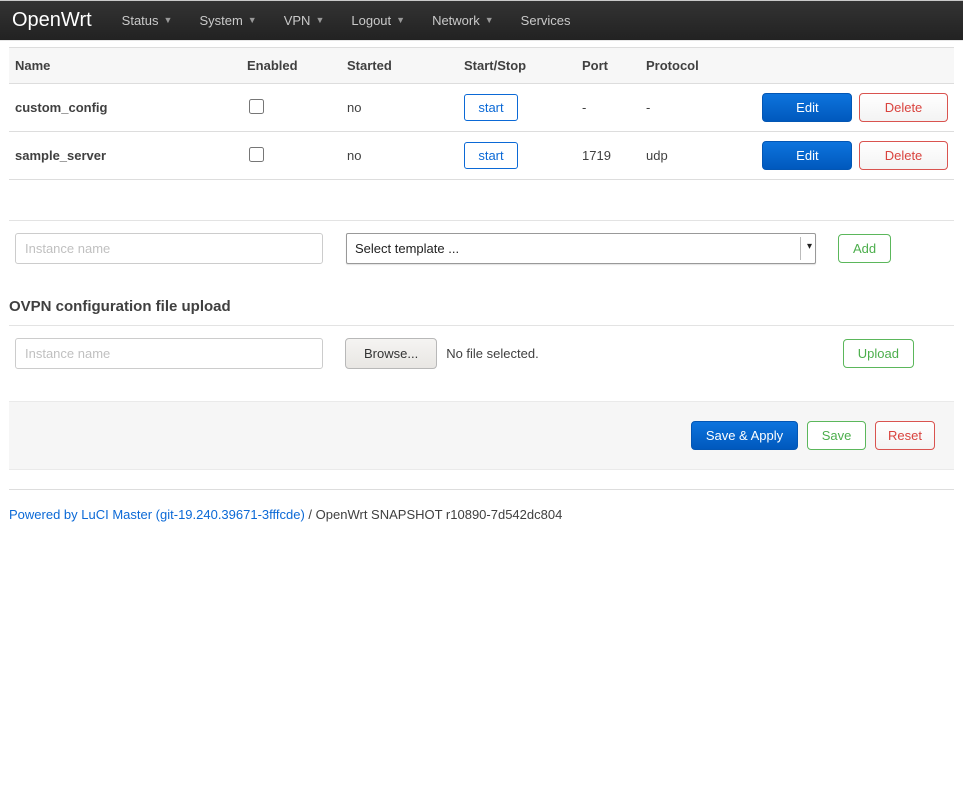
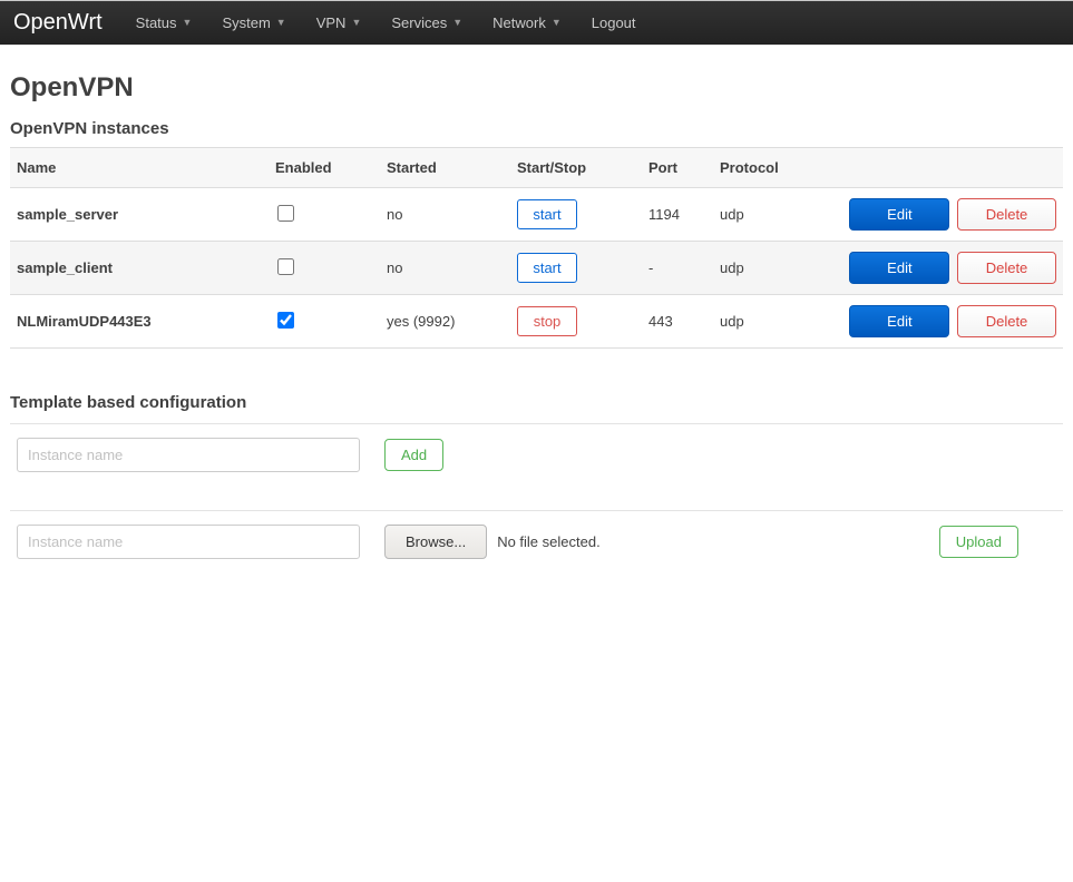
  OpenWrt
  Status
  ▼
  System
  ▼
  VPN
  ▼
- Logout
+ Services
  ▼
  Network
  ▼
- Services
+ Logout
+ OpenVPN
+ OpenVPN instances
  Name	Enabled	Started	Start/Stop	Port	Protocol
- custom_config		no	start	-	-	Edit Delete
- sample_server		no	start	1719	udp	Edit Delete
+ sample_server		no	start	1194	udp	Edit Delete
+ sample_client		no	start	-	udp	Edit Delete
+ NLMiramUDP443E3		yes (9992)	stop	443	udp	Edit Delete
+ Template based configuration
  Instance name
- Select template ...
  Add
- OVPN configuration file upload
  Instance name
  Browse...
  No file selected.
  Upload
- Save & Apply Save Reset
- Powered by LuCI Master (git-19.240.39671-3fffcde) / OpenWrt SNAPSHOT r10890-7d542dc804
